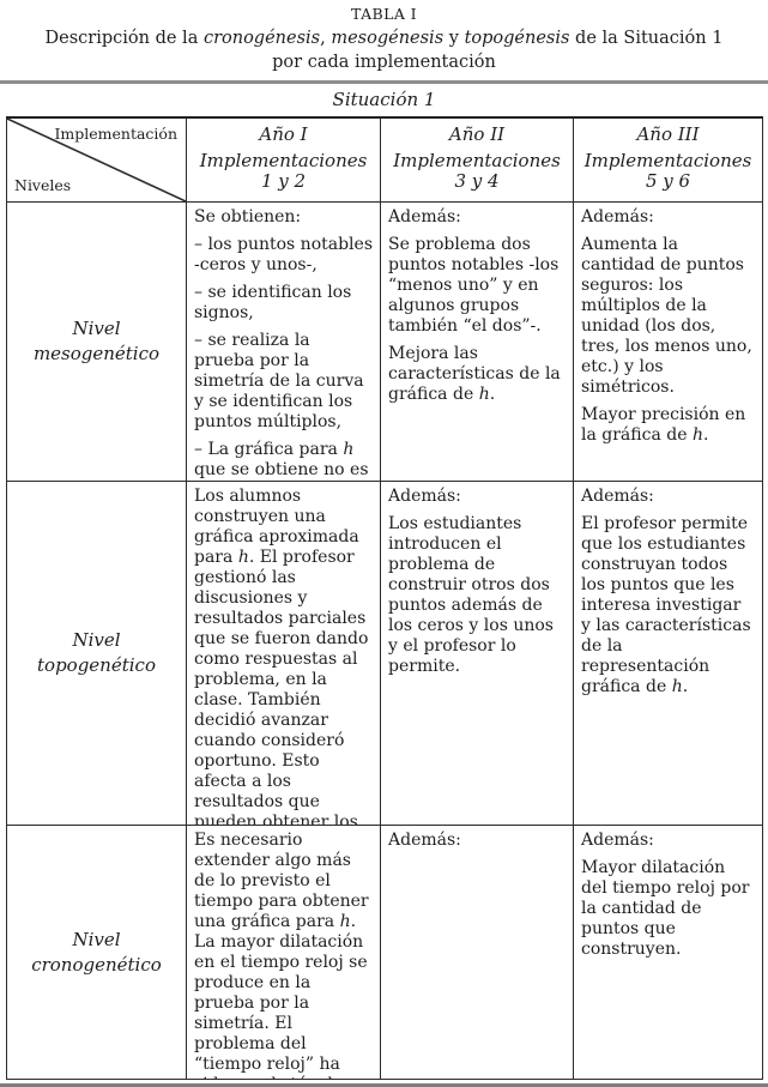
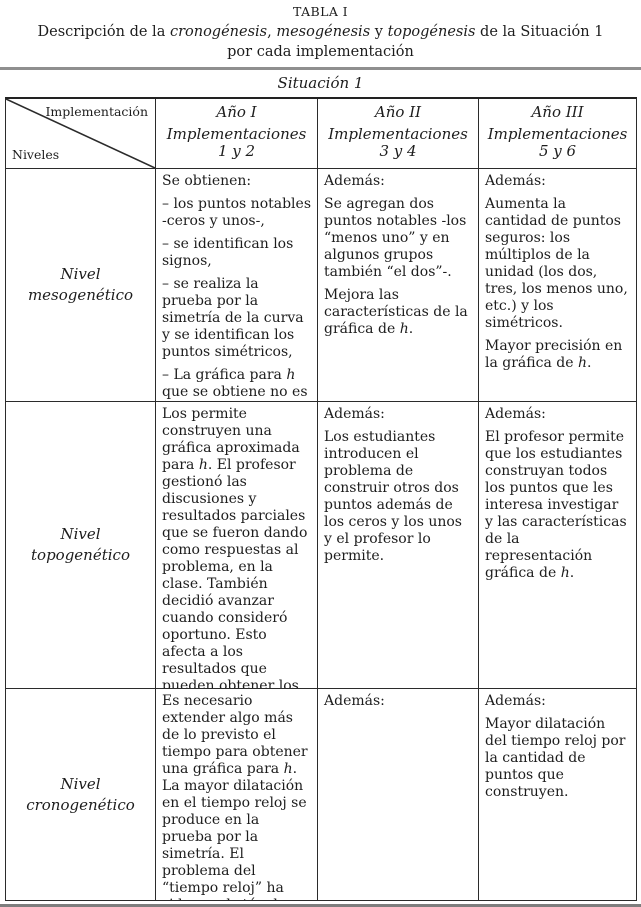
  TABLA I
  Descripción de la cronogénesis, mesogénesis y topogénesis de la Situación 1
  por cada implementación
  Situación 1
  Implementación
  Niveles
  Año I
  Implementaciones
  1 y 2
  Año II
  Implementaciones
  3 y 4
  Año III
  Implementaciones
  5 y 6
  Nivel
  mesogenético
  Se obtienen:
  – los puntos notables -ceros y unos-,
  – se identifican los signos,
- – se realiza la prueba por la simetría de la curva y se identifican los puntos múltiplos,
+ – se realiza la prueba por la simetría de la curva y se identifican los puntos simétricos,
  – La gráfica para h que se obtiene no es
  Además:
- Se problema dos puntos notables -los “menos uno” y en algunos grupos también “el dos”-.
+ Se agregan dos puntos notables -los “menos uno” y en algunos grupos también “el dos”-.
  Mejora las características de la gráfica de h.
  Además:
  Aumenta la cantidad de puntos seguros: los múltiplos de la unidad (los dos, tres, los menos uno, etc.) y los simétricos.
  Mayor precisión en la gráfica de h.
  Nivel
  topogenético
- Los alumnos construyen una gráfica aproximada para h. El profesor gestionó las discusiones y resultados parciales que se fueron dando como respuestas al problema, en la clase. También decidió avanzar cuando consideró oportuno. Esto afecta a los resultados que pueden obtener los
+ Los permite construyen una gráfica aproximada para h. El profesor gestionó las discusiones y resultados parciales que se fueron dando como respuestas al problema, en la clase. También decidió avanzar cuando consideró oportuno. Esto afecta a los resultados que pueden obtener los
  Además:
  Los estudiantes introducen el problema de construir otros dos puntos además de los ceros y los unos y el profesor lo permite.
  Además:
  El profesor permite que los estudiantes construyan todos los puntos que les interesa investigar y las características de la representación gráfica de h.
  Nivel
  cronogenético
  Es necesario extender algo más de lo previsto el tiempo para obtener una gráfica para h. La mayor dilatación en el tiempo reloj se produce en la prueba por la simetría. El problema del “tiempo reloj” ha
  Además:
  Además:
  Mayor dilatación del tiempo reloj por la cantidad de puntos que construyen.
